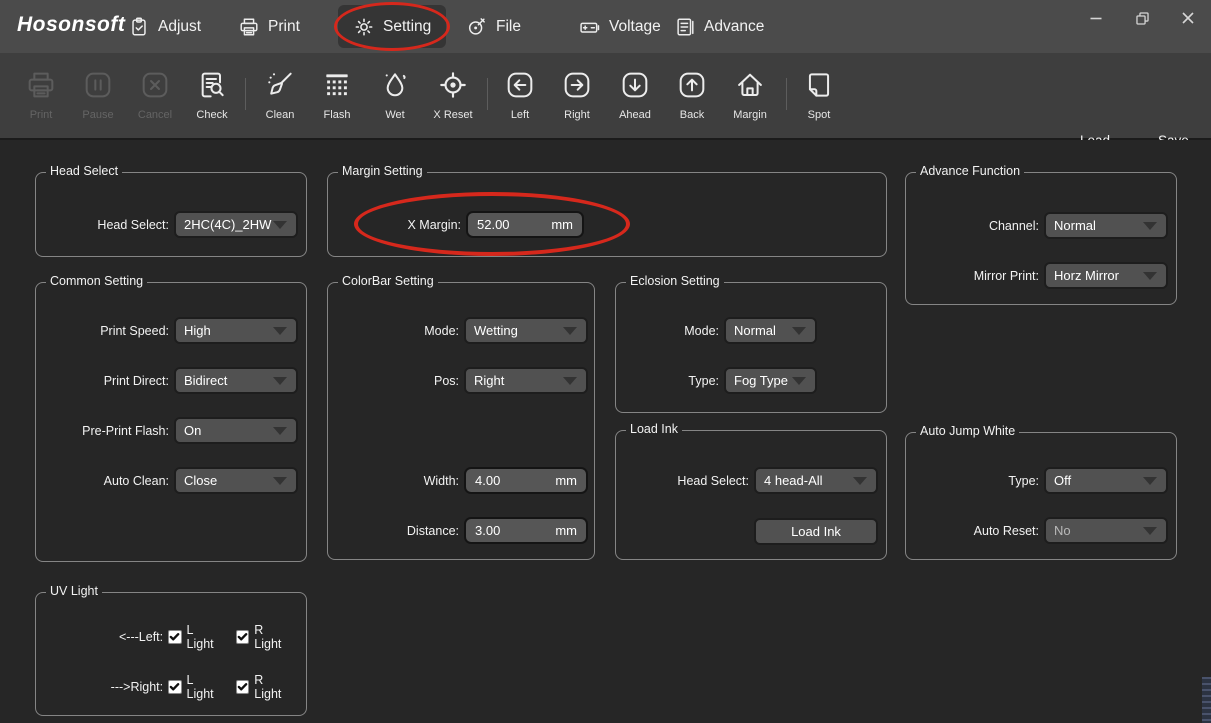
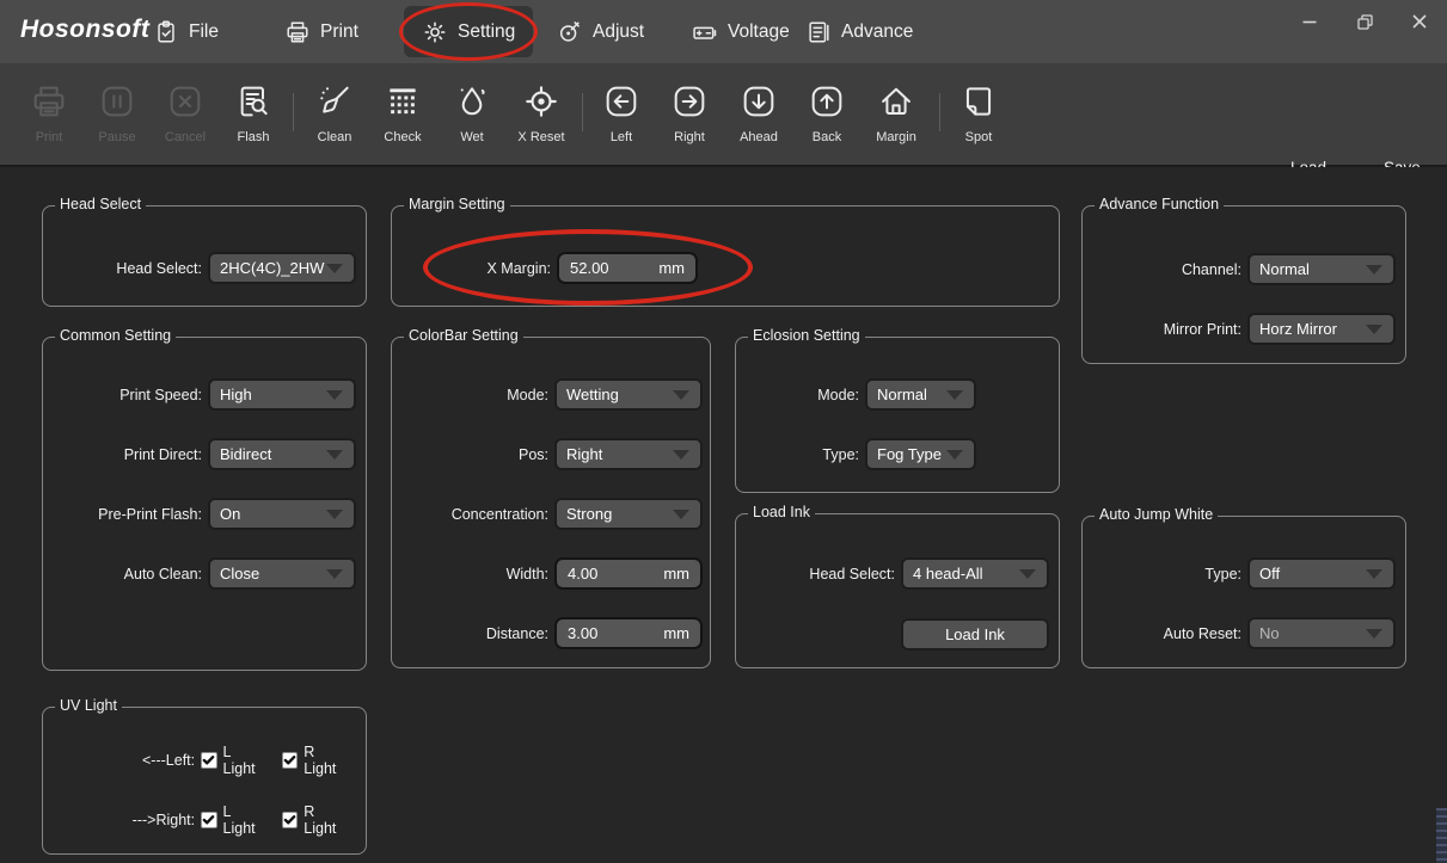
  Hosonsoft
- Adjust
+ File
  Print
  Setting
- File
+ Adjust
  Voltage
  Advance
  Print
  Pause
  Cancel
- Check
+ Flash
  Clean
- Flash
+ Check
  Wet
  X Reset
  Left
  Right
  Ahead
  Back
  Margin
  Spot
  Head Select
  Head Select:
  2HC(4C)_2HW
  Margin Setting
  X Margin:
  52.00
  mm
  Advance Function
  Channel:
  Normal
  Mirror Print:
  Horz Mirror
  Common Setting
  Print Speed:
  High
  Print Direct:
  Bidirect
  Pre-Print Flash:
  On
  Auto Clean:
  Close
  ColorBar Setting
  Mode:
  Wetting
  Pos:
  Right
+ Concentration:
+ Strong
  Width:
  4.00
  mm
  Distance:
  3.00
  mm
  Eclosion Setting
  Mode:
  Normal
  Type:
  Fog Type
  Load Ink
  Head Select:
  4 head-All
  Load Ink
  Auto Jump White
  Type:
  Off
  Auto Reset:
  No
  UV Light
  <---Left:
  L Light
  R Light
  --->Right:
  L Light
  R Light
